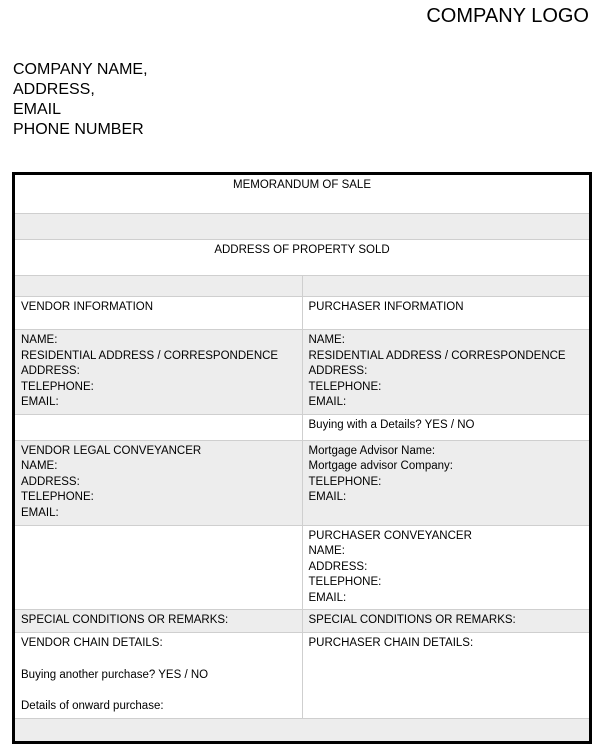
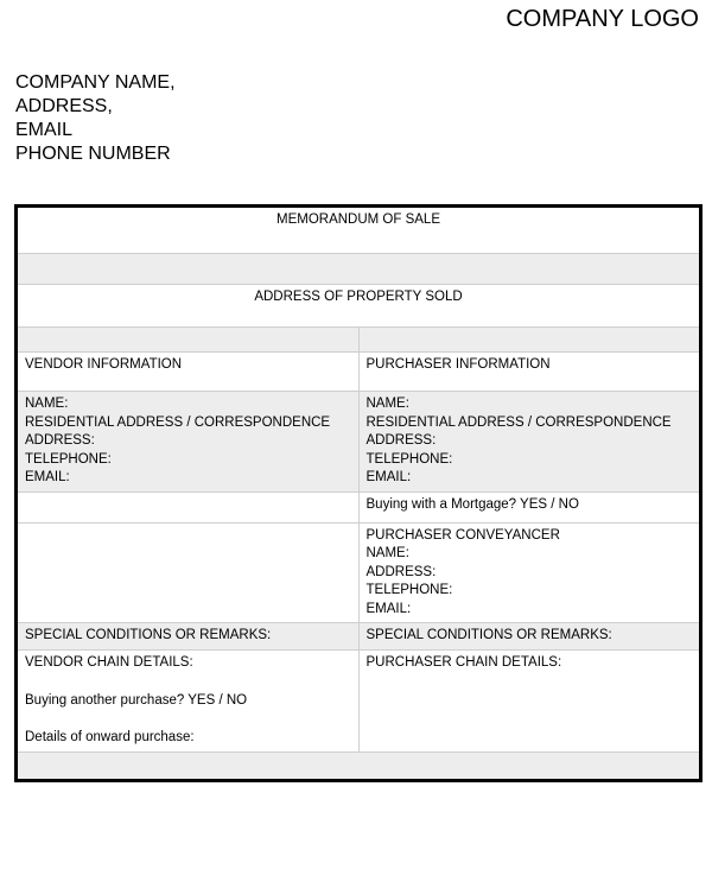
  COMPANY LOGO
  COMPANY NAME,
  ADDRESS,
  EMAIL
  PHONE NUMBER
  MEMORANDUM OF SALE
  ADDRESS OF PROPERTY SOLD
  VENDOR INFORMATION	PURCHASER INFORMATION
  NAME: RESIDENTIAL ADDRESS / CORRESPONDENCE ADDRESS: TELEPHONE: EMAIL:	NAME: RESIDENTIAL ADDRESS / CORRESPONDENCE ADDRESS: TELEPHONE: EMAIL:
- 	Buying with a Details? YES / NO
+ 	Buying with a Mortgage? YES / NO
- VENDOR LEGAL CONVEYANCER NAME: ADDRESS: TELEPHONE: EMAIL:	Mortgage Advisor Name: Mortgage advisor Company: TELEPHONE: EMAIL:
  	PURCHASER CONVEYANCER NAME: ADDRESS: TELEPHONE: EMAIL:
  SPECIAL CONDITIONS OR REMARKS:	SPECIAL CONDITIONS OR REMARKS:
  VENDOR CHAIN DETAILS: Buying another purchase? YES / NO Details of onward purchase:	PURCHASER CHAIN DETAILS:
